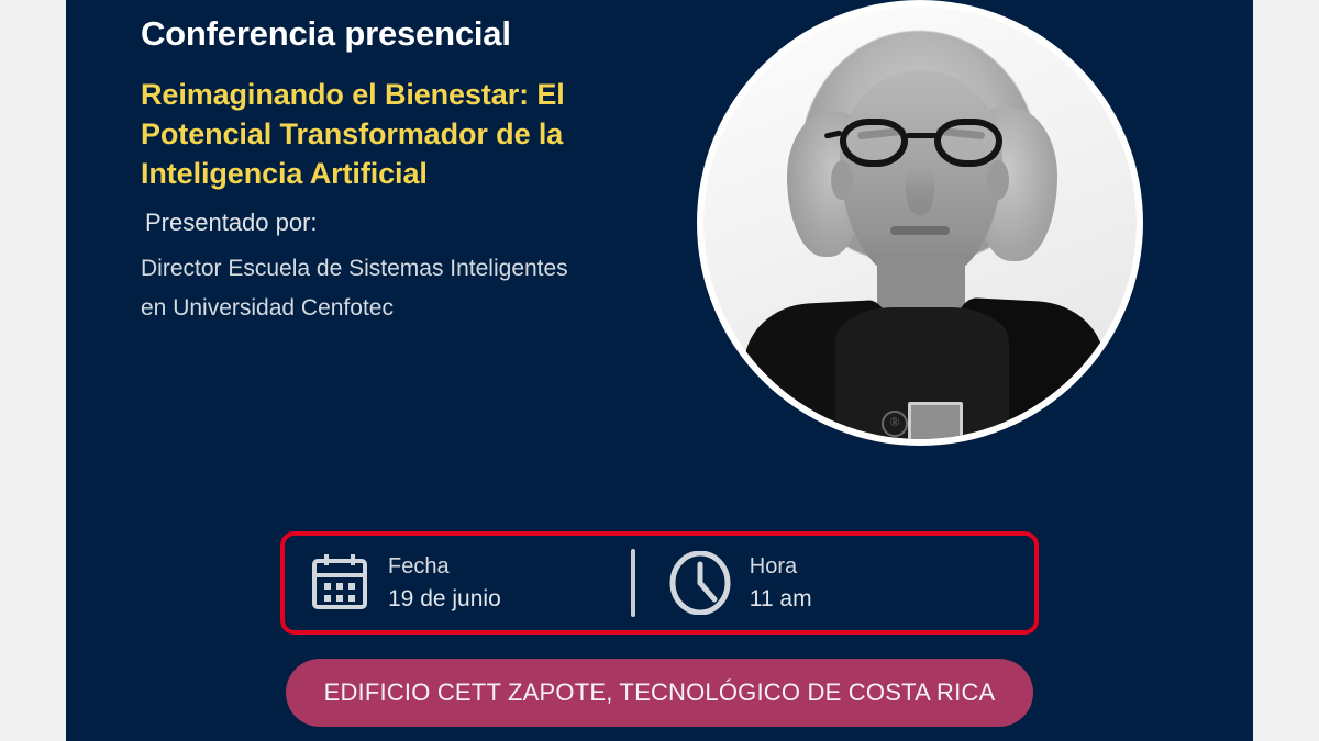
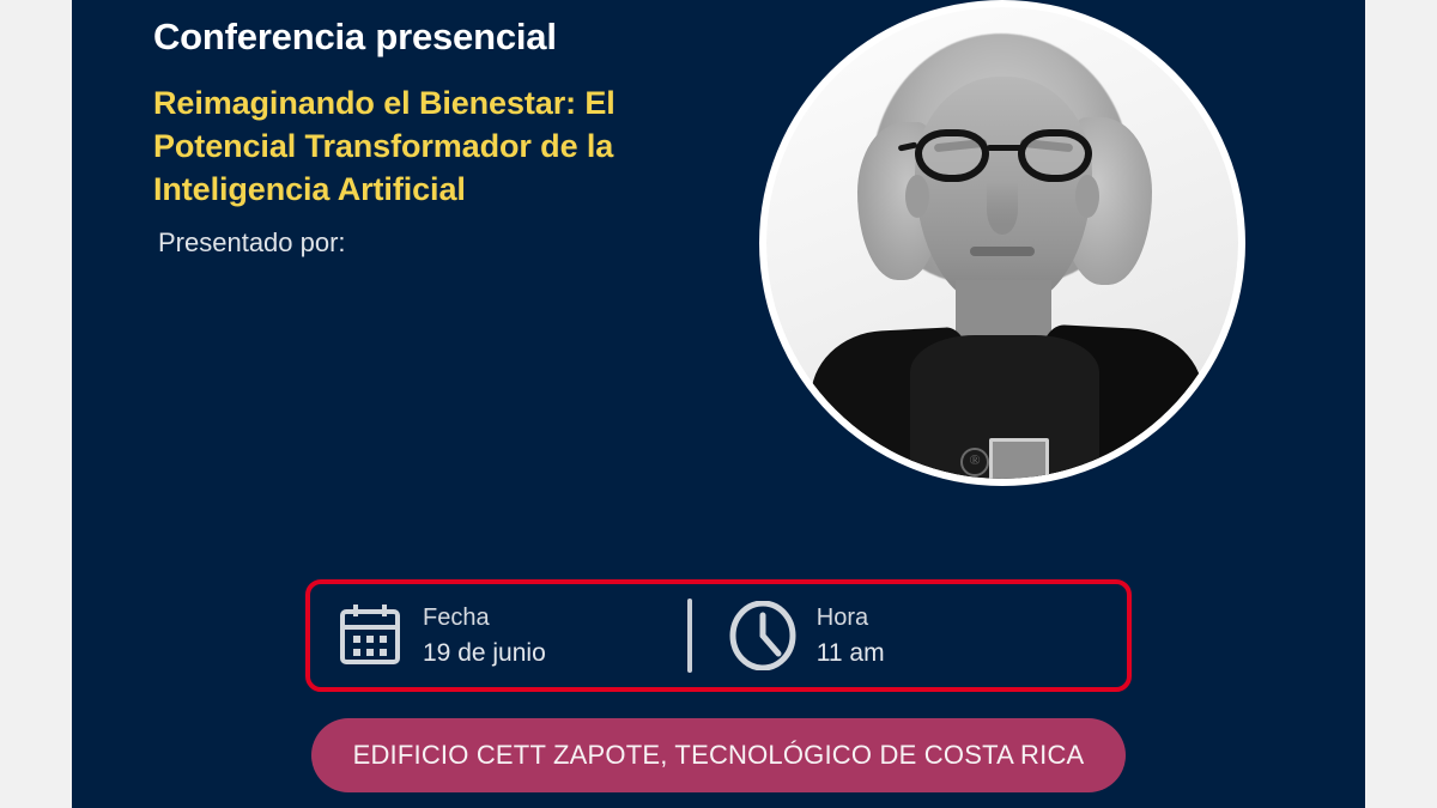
  Conferencia presencial
  Reimaginando el Bienestar: El Potencial Transformador de la Inteligencia Artificial
  Presentado por:
- Director Escuela de Sistemas Inteligentes en Universidad Cenfotec
  ®
  Fecha
  19 de junio
  Hora
  11 am
  EDIFICIO CETT ZAPOTE, TECNOLÓGICO DE COSTA RICA
